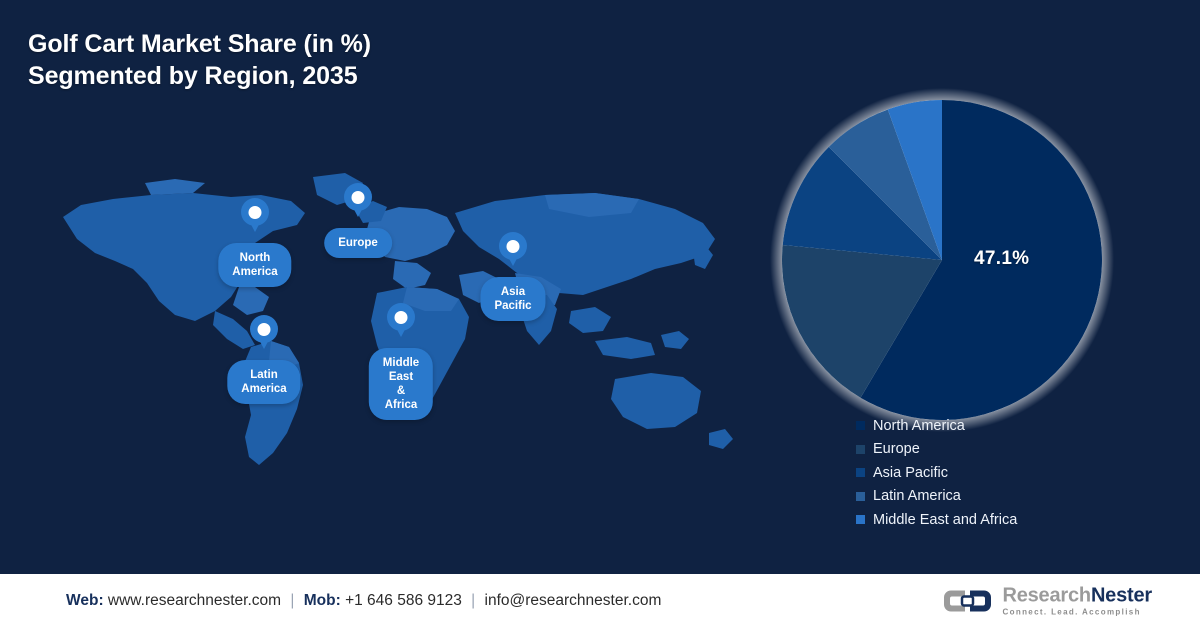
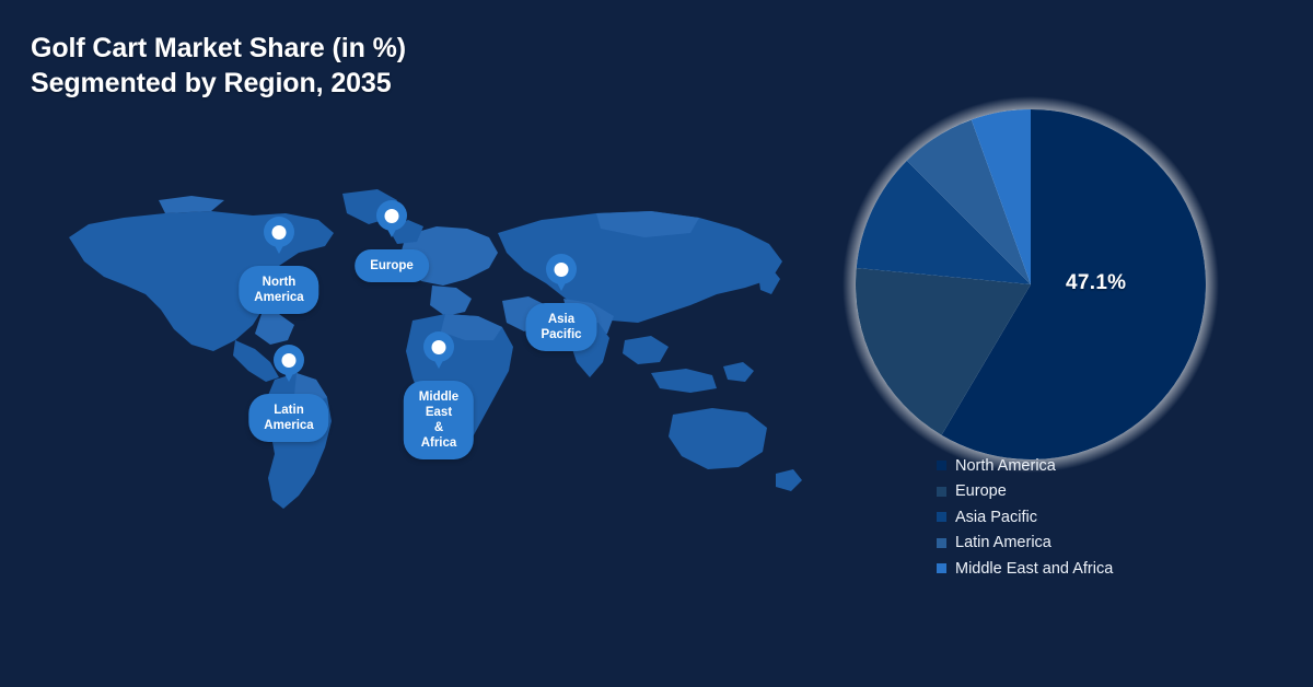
  Golf Cart Market Share (in %)
  Segmented by Region, 2035
  North
  America
  Europe
  Asia
  Pacific
  Latin
  America
  Middle East
  & Africa
  47.1%
  North America
  Europe
  Asia Pacific
  Latin America
  Middle East and Africa
- Web: www.researchnester.com | Mob: +1 646 586 9123 | info@researchnester.com
- ResearchNester
- Connect. Lead. Accomplish
